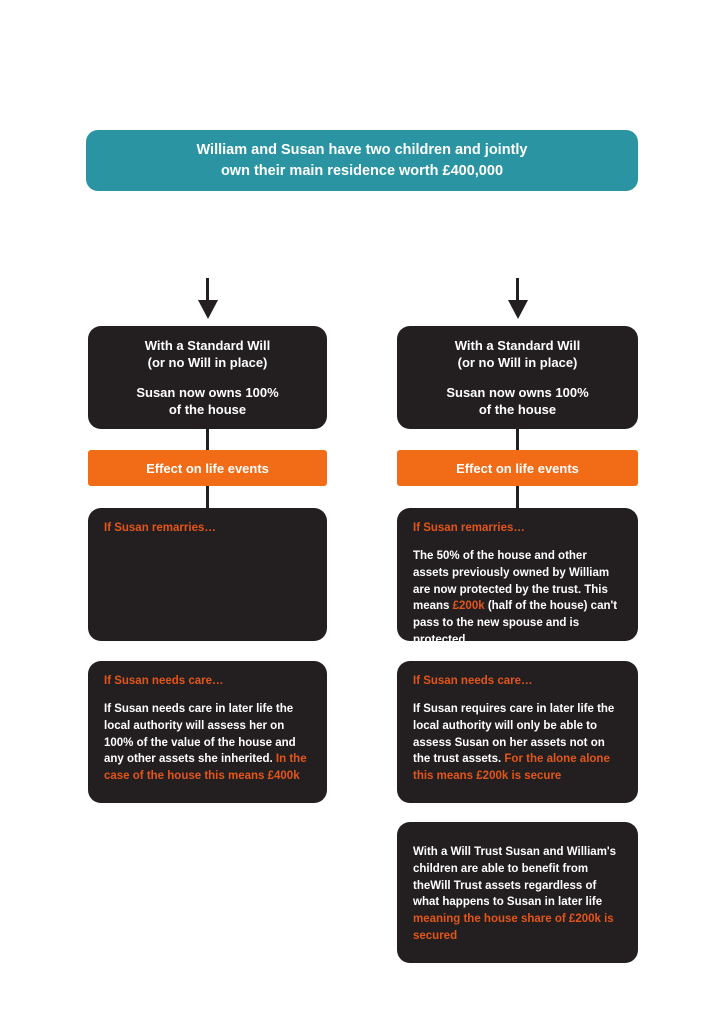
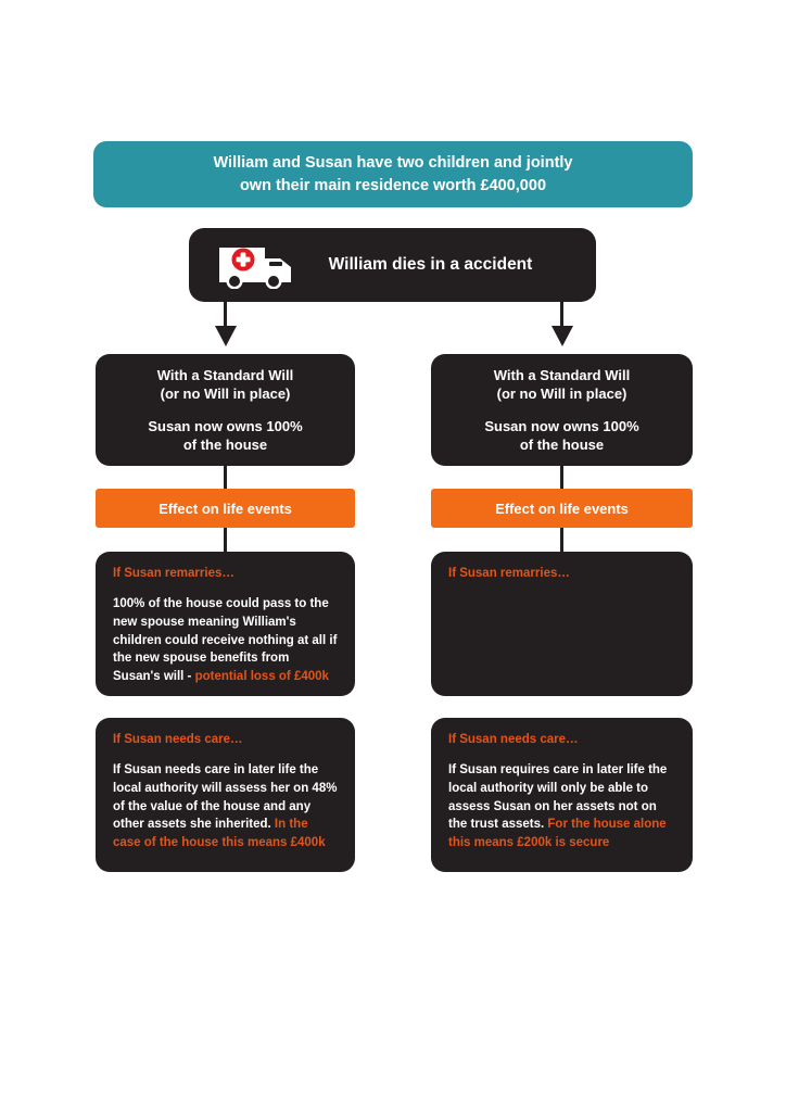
  William and Susan have two children and jointly
  own their main residence worth £400,000
+ William dies in a accident
  With a Standard Will
  (or no Will in place)
  Susan now owns 100%
  of the house
  Effect on life events
  If Susan remarries…
+ 100% of the house could pass to the new spouse meaning William's children could receive nothing at all if the new spouse benefits from Susan's will - potential loss of £400k
  If Susan needs care…
- If Susan needs care in later life the local authority will assess her on 100% of the value of the house and any other assets she inherited. In the case of the house this means £400k
+ If Susan needs care in later life the local authority will assess her on 48% of the value of the house and any other assets she inherited. In the case of the house this means £400k
  With a Standard Will
  (or no Will in place)
  Susan now owns 100%
  of the house
  Effect on life events
  If Susan remarries…
- The 50% of the house and other assets previously owned by William are now protected by the trust. This means £200k (half of the house) can't pass to the new spouse and is protected.
  If Susan needs care…
- If Susan requires care in later life the local authority will only be able to assess Susan on her assets not on the trust assets. For the alone alone this means £200k is secure
+ If Susan requires care in later life the local authority will only be able to assess Susan on her assets not on the trust assets. For the house alone this means £200k is secure
- With a Will Trust Susan and William's children are able to benefit from theWill Trust assets regardless of what happens to Susan in later life meaning the house share of £200k is secured
